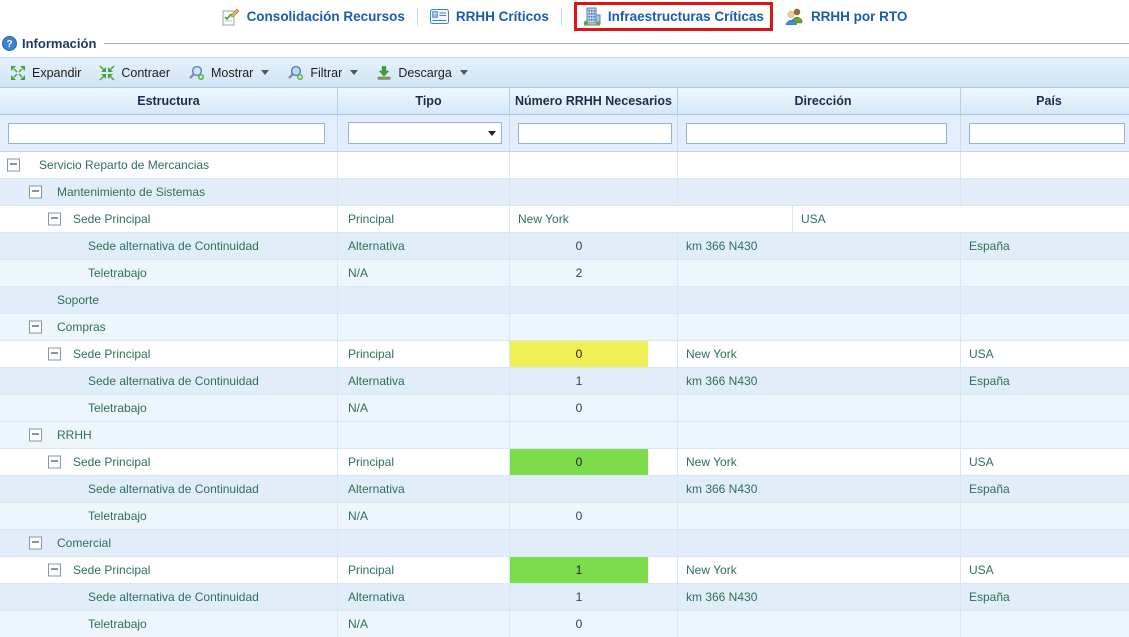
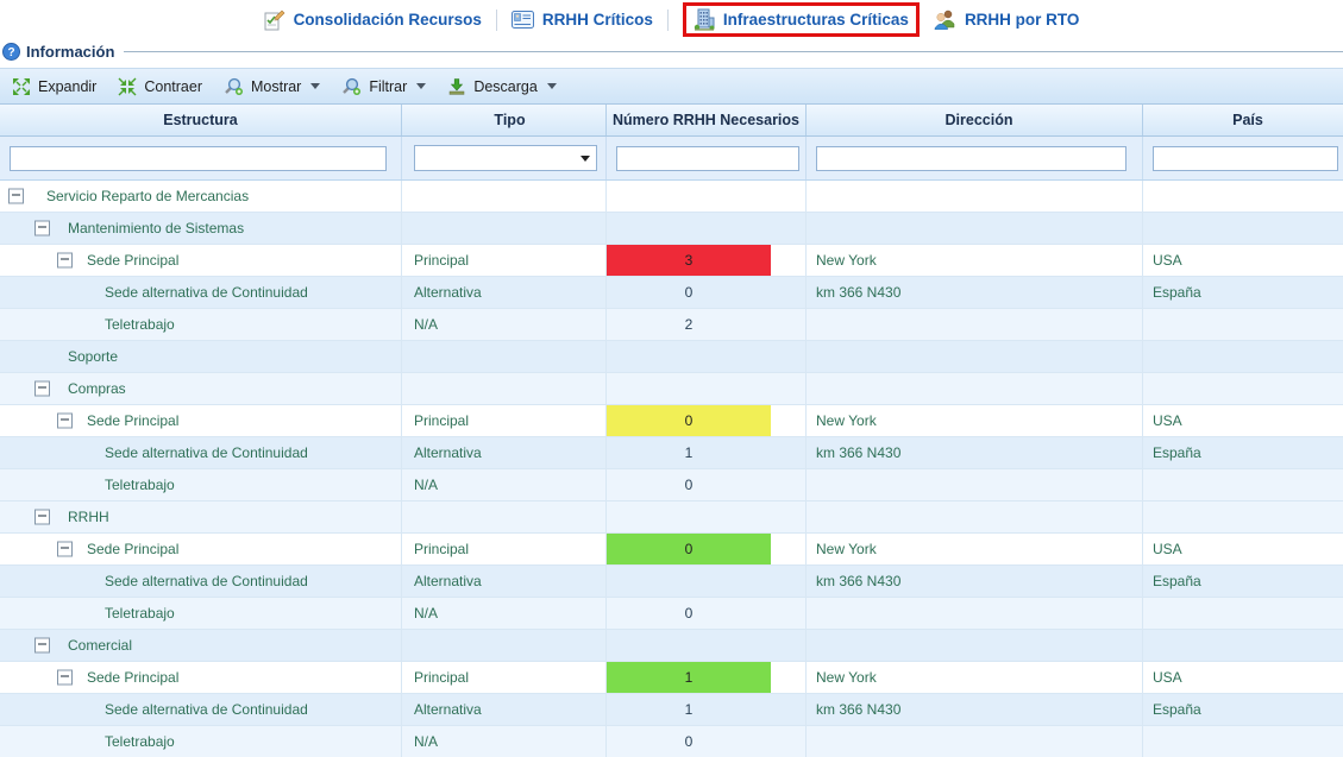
  Consolidación Recursos
  RRHH Críticos
  Infraestructuras Críticas
  RRHH por RTO
  ?
  Información
  Expandir
  Contraer
  Mostrar
  Filtrar
  Descarga
  Estructura
  Tipo
  Número RRHH Necesarios
  Dirección
  País
  Servicio Reparto de Mercancias
  Mantenimiento de Sistemas
  Sede Principal
  Principal
+ 3
  New York
  USA
  Sede alternativa de Continuidad
  Alternativa
  0
  km 366 N430
  España
  Teletrabajo
  N/A
  2
  Soporte
  Compras
  Sede Principal
  Principal
  0
  New York
  USA
  Sede alternativa de Continuidad
  Alternativa
  1
  km 366 N430
  España
  Teletrabajo
  N/A
  0
  RRHH
  Sede Principal
  Principal
  0
  New York
  USA
  Sede alternativa de Continuidad
  Alternativa
  km 366 N430
  España
  Teletrabajo
  N/A
  0
  Comercial
  Sede Principal
  Principal
  1
  New York
  USA
  Sede alternativa de Continuidad
  Alternativa
  1
  km 366 N430
  España
  Teletrabajo
  N/A
  0
